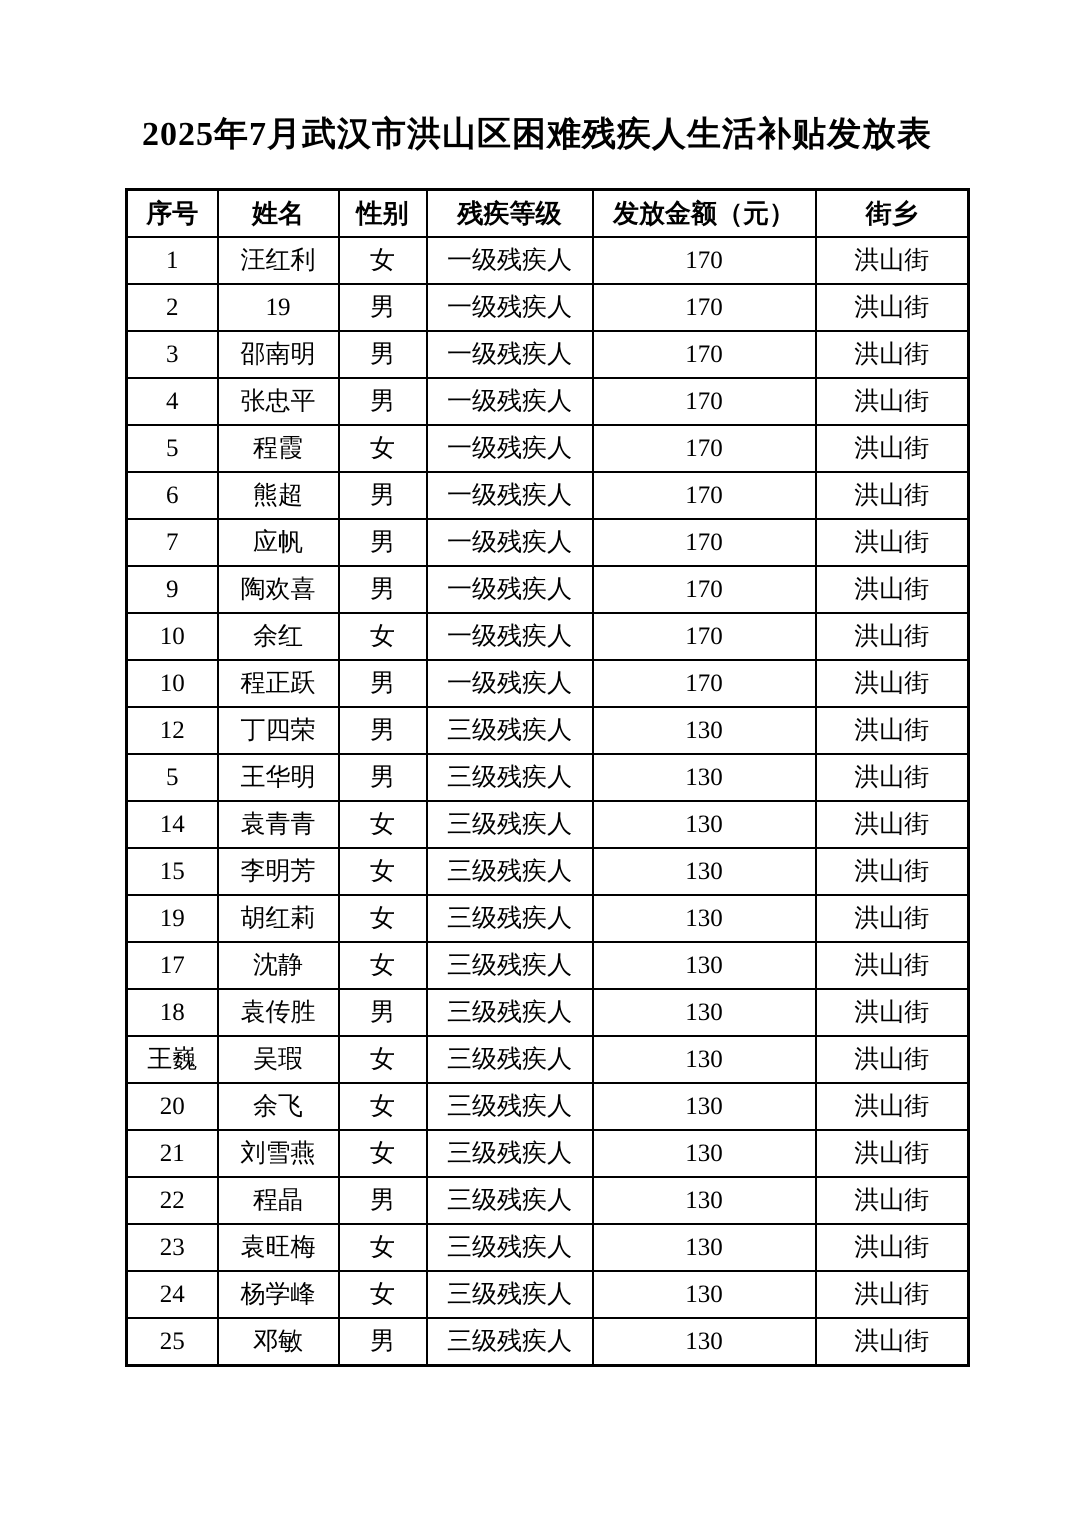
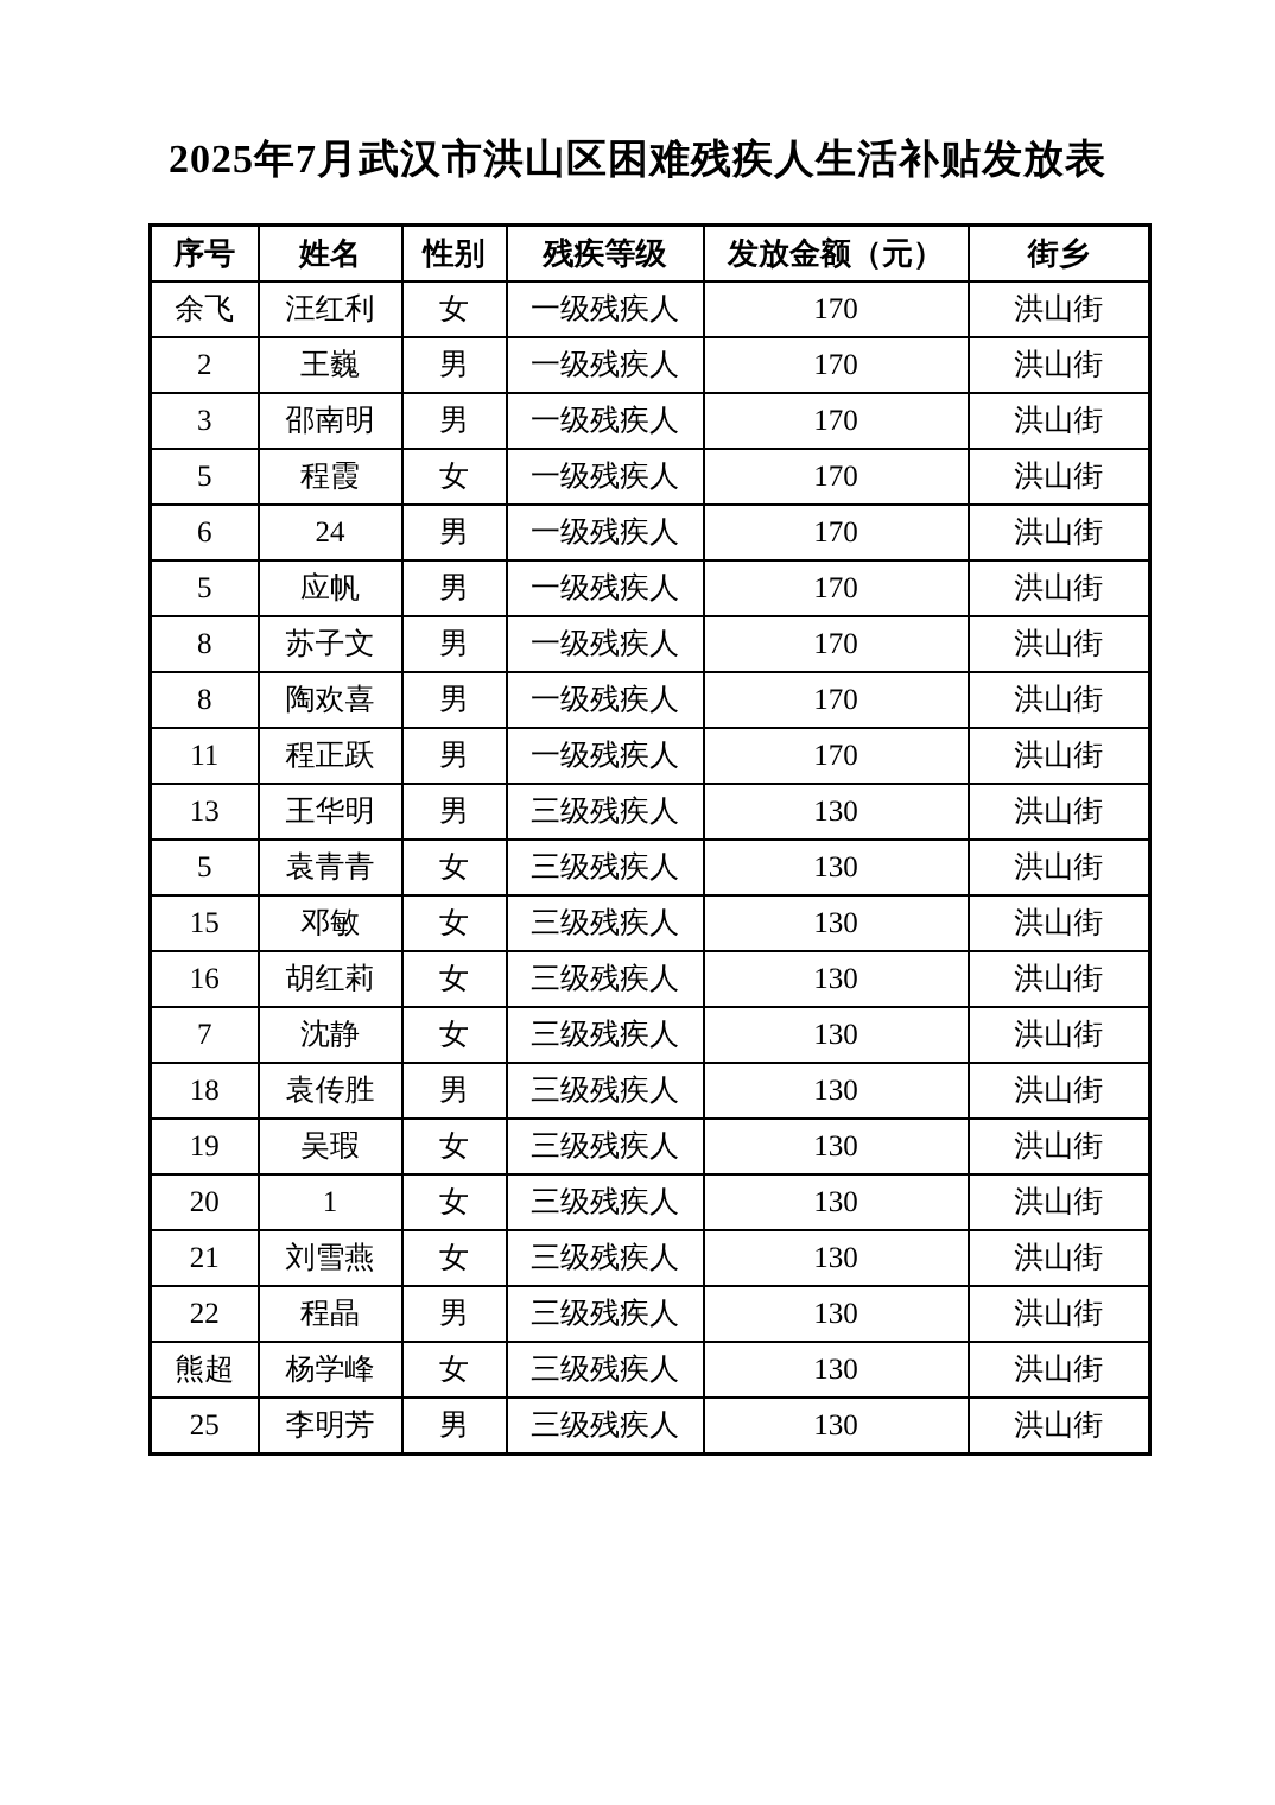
  2025年7月武汉市洪山区困难残疾人生活补贴发放表
  序号	姓名	性别	残疾等级	发放金额（元）	街乡
- 1	汪红利	女	一级残疾人	170	洪山街
+ 余飞	汪红利	女	一级残疾人	170	洪山街
- 2	19	男	一级残疾人	170	洪山街
+ 2	王巍	男	一级残疾人	170	洪山街
  3	邵南明	男	一级残疾人	170	洪山街
- 4	张忠平	男	一级残疾人	170	洪山街
  5	程霞	女	一级残疾人	170	洪山街
- 6	熊超	男	一级残疾人	170	洪山街
+ 6	24	男	一级残疾人	170	洪山街
- 7	应帆	男	一级残疾人	170	洪山街
+ 5	应帆	男	一级残疾人	170	洪山街
+ 8	苏子文	男	一级残疾人	170	洪山街
- 9	陶欢喜	男	一级残疾人	170	洪山街
+ 8	陶欢喜	男	一级残疾人	170	洪山街
- 10	余红	女	一级残疾人	170	洪山街
- 10	程正跃	男	一级残疾人	170	洪山街
+ 11	程正跃	男	一级残疾人	170	洪山街
- 12	丁四荣	男	三级残疾人	130	洪山街
- 5	王华明	男	三级残疾人	130	洪山街
+ 13	王华明	男	三级残疾人	130	洪山街
- 14	袁青青	女	三级残疾人	130	洪山街
+ 5	袁青青	女	三级残疾人	130	洪山街
- 15	李明芳	女	三级残疾人	130	洪山街
+ 15	邓敏	女	三级残疾人	130	洪山街
- 19	胡红莉	女	三级残疾人	130	洪山街
+ 16	胡红莉	女	三级残疾人	130	洪山街
- 17	沈静	女	三级残疾人	130	洪山街
+ 7	沈静	女	三级残疾人	130	洪山街
  18	袁传胜	男	三级残疾人	130	洪山街
- 王巍	吴瑕	女	三级残疾人	130	洪山街
+ 19	吴瑕	女	三级残疾人	130	洪山街
- 20	余飞	女	三级残疾人	130	洪山街
+ 20	1	女	三级残疾人	130	洪山街
  21	刘雪燕	女	三级残疾人	130	洪山街
  22	程晶	男	三级残疾人	130	洪山街
- 23	袁旺梅	女	三级残疾人	130	洪山街
- 24	杨学峰	女	三级残疾人	130	洪山街
+ 熊超	杨学峰	女	三级残疾人	130	洪山街
- 25	邓敏	男	三级残疾人	130	洪山街
+ 25	李明芳	男	三级残疾人	130	洪山街
